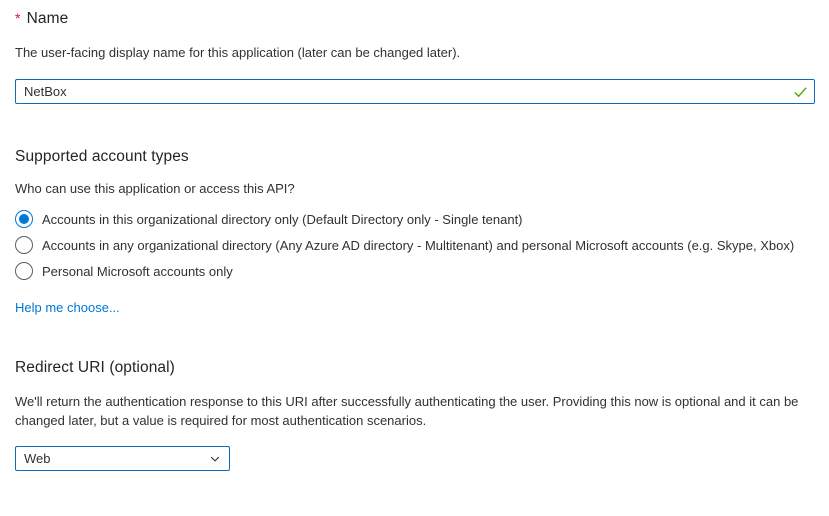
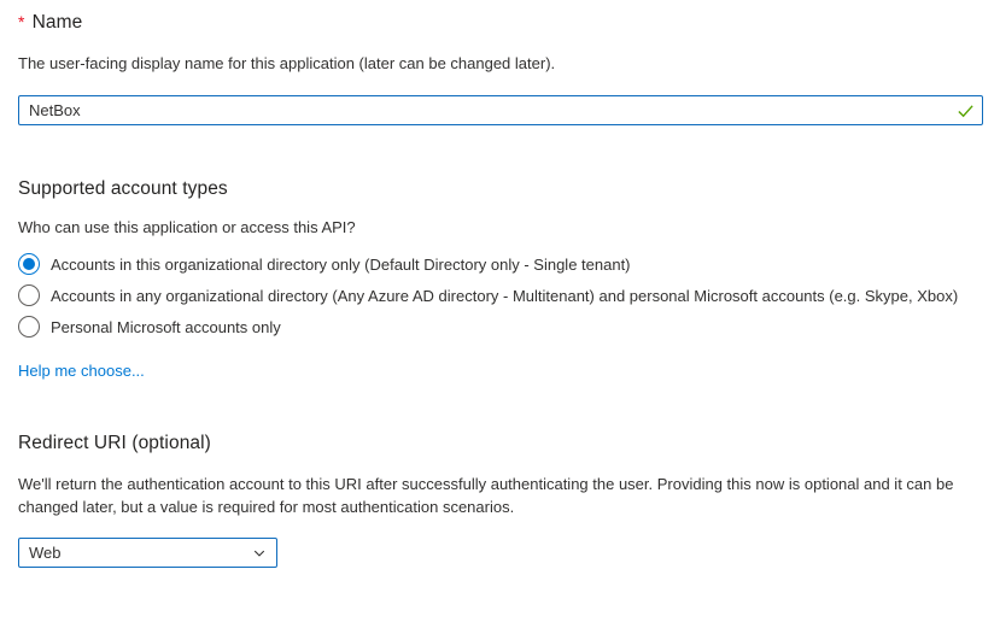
  * Name
  The user-facing display name for this application (later can be changed later).
  NetBox
  Supported account types
  Who can use this application or access this API?
  Accounts in this organizational directory only (Default Directory only - Single tenant)
  Accounts in any organizational directory (Any Azure AD directory - Multitenant) and personal Microsoft accounts (e.g. Skype, Xbox)
  Personal Microsoft accounts only
  Help me choose...
  Redirect URI (optional)
- We'll return the authentication response to this URI after successfully authenticating the user. Providing this now is optional and it can be changed later, but a value is required for most authentication scenarios.
+ We'll return the authentication account to this URI after successfully authenticating the user. Providing this now is optional and it can be changed later, but a value is required for most authentication scenarios.
  Web
